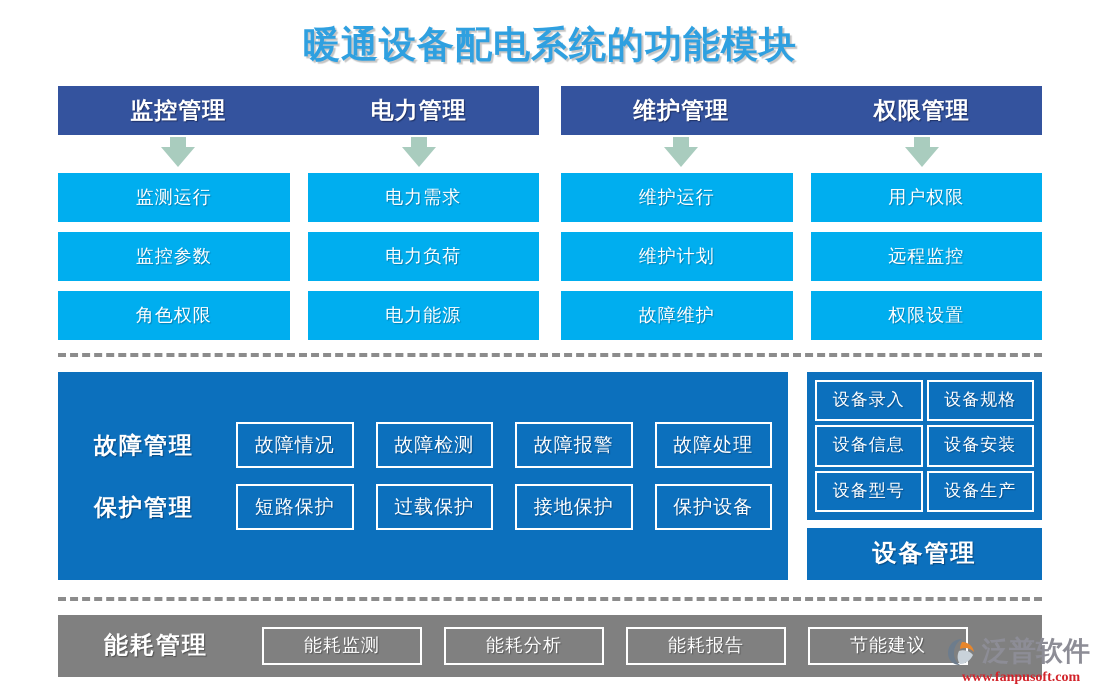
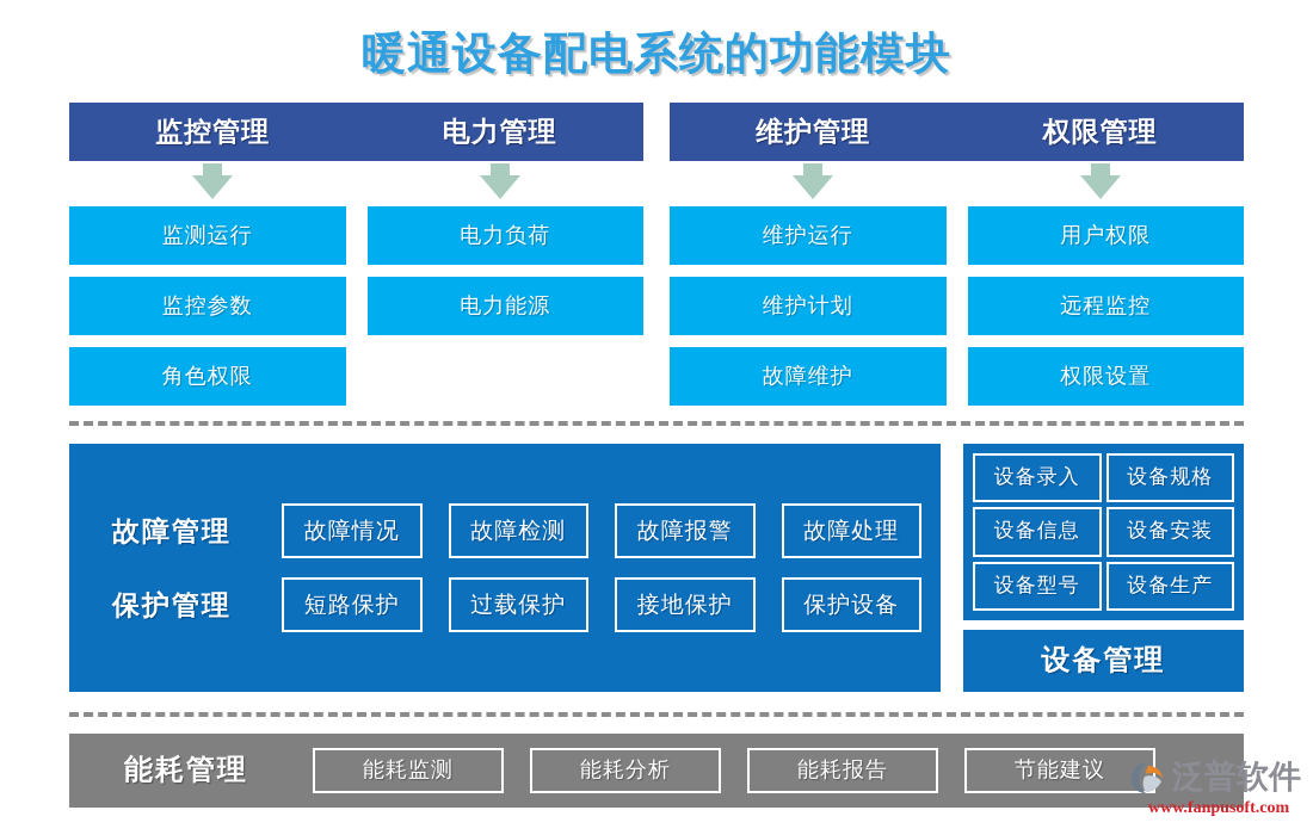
  暖通设备配电系统的功能模块
  监控管理
  电力管理
  维护管理
  权限管理
  监测运行
  监控参数
  角色权限
- 电力需求
  电力负荷
  电力能源
  维护运行
  维护计划
  故障维护
  用户权限
  远程监控
  权限设置
  故障管理
  故障情况
  故障检测
  故障报警
  故障处理
  保护管理
  短路保护
  过载保护
  接地保护
  保护设备
  设备录入
  设备规格
  设备信息
  设备安装
  设备型号
  设备生产
  设备管理
  能耗管理
  能耗监测
  能耗分析
  能耗报告
  节能建议
  泛普软件
  www.fanpusoft.com
